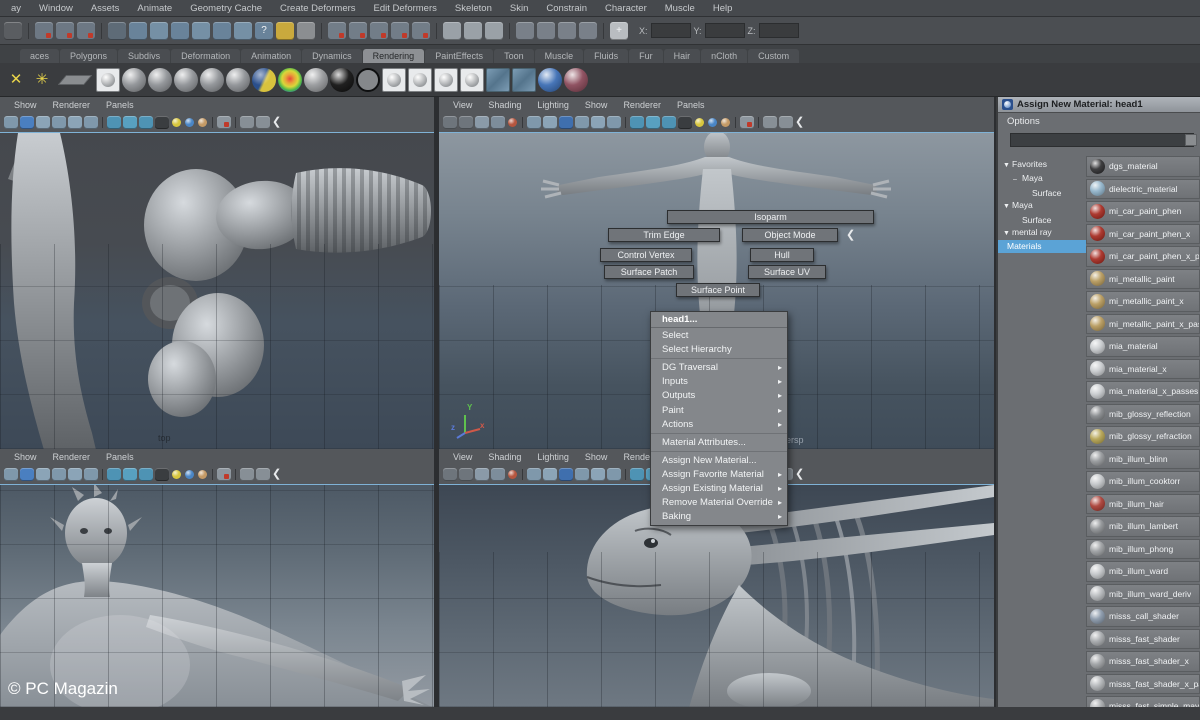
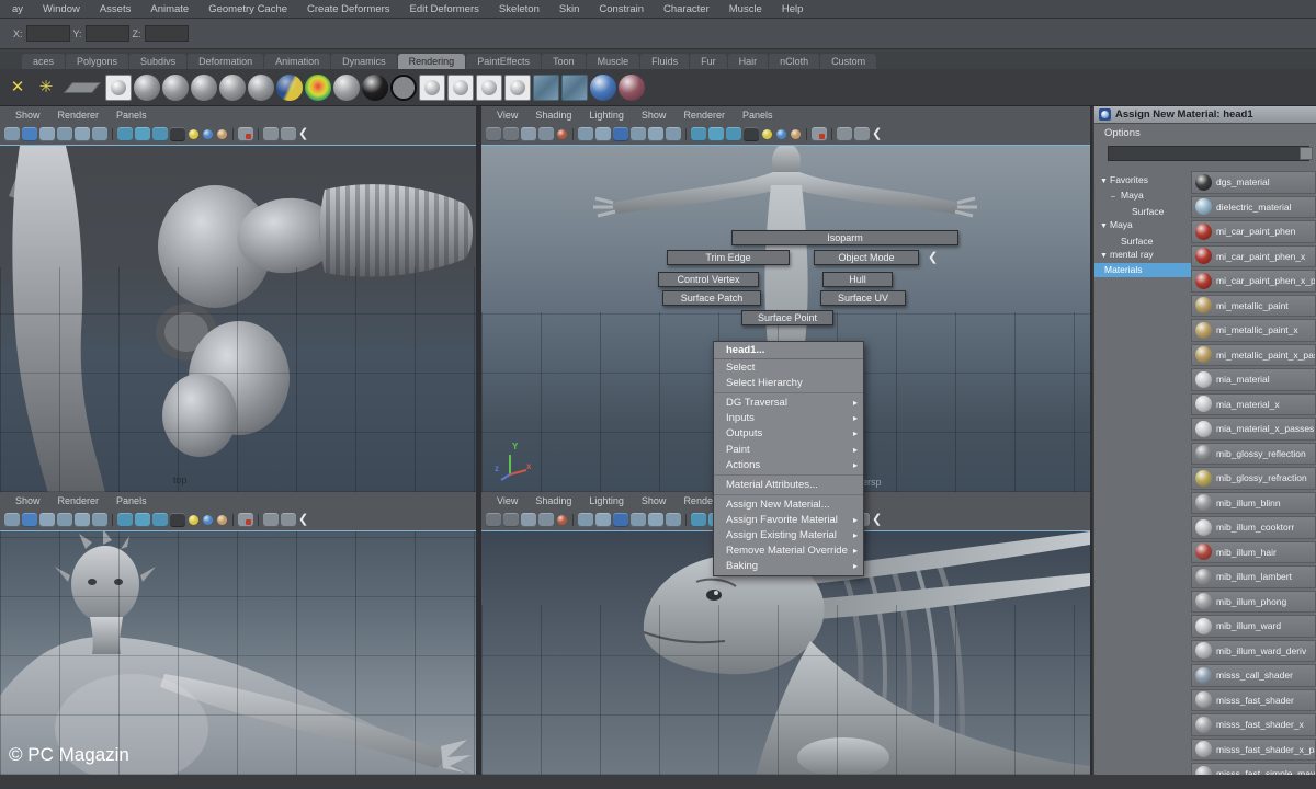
  ay
  Window
  Assets
  Animate
  Geometry Cache
  Create Deformers
  Edit Deformers
  Skeleton
  Skin
  Constrain
  Character
  Muscle
  Help
- ?
- +
  X:
  Y:
  Z:
  aces
  Polygons
  Subdivs
  Deformation
  Animation
  Dynamics
  Rendering
  PaintEffects
  Toon
  Muscle
  Fluids
  Fur
  Hair
  nCloth
  Custom
  ✕
  ✳
  Show
  Renderer
  Panels
  View
  Shading
  Lighting
  Show
  Renderer
  Panels
  Show
  Renderer
  Panels
  View
  Shading
  Lighting
  Show
  Isoparm
  Trim Edge
  Object Mode
  Control Vertex
  Hull
  Surface Patch
  Surface UV
  Surface Point
  ❮
  head1...
  Select
  Select Hierarchy
  DG Traversal
  ▸
  Inputs
  ▸
  Outputs
  ▸
  Paint
  ▸
  Actions
  ▸
  Material Attributes...
  Assign New Material...
  Assign Favorite Material
  ▸
  Assign Existing Material
  ▸
  Remove Material Override
  ▸
  Baking
  ▸
  Assign New Material: head1
  Options
  Favorites
  Maya
  Surface
  Maya
  Surface
  mental ray
  Materials
  dgs_material
  dielectric_material
  mi_car_paint_phen
  mi_car_paint_phen_x
  mi_car_paint_phen_x_p
  mi_metallic_paint
  mi_metallic_paint_x
  mi_metallic_paint_x_pa
  mia_material
  mia_material_x
  mia_material_x_passes
  mib_glossy_reflection
  mib_glossy_refraction
  mib_illum_blinn
  mib_illum_cooktorr
  mib_illum_hair
  mib_illum_lambert
  mib_illum_phong
  mib_illum_ward
  mib_illum_ward_deriv
  misss_call_shader
  misss_fast_shader
  misss_fast_shader_x
  misss_fast_shader_x_p
  misss_fast_simple_may
  © PC Magazin
